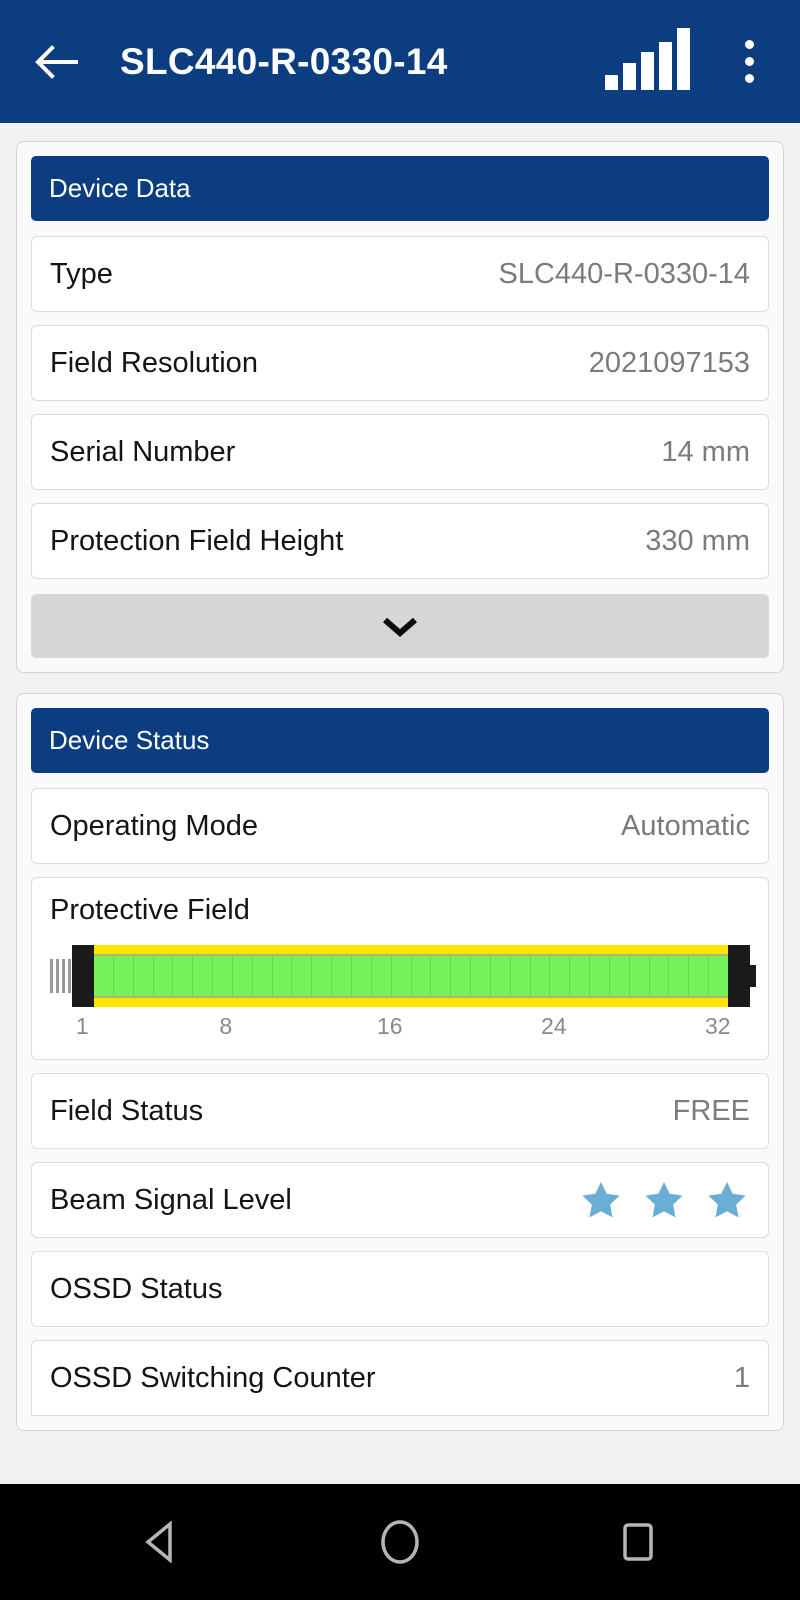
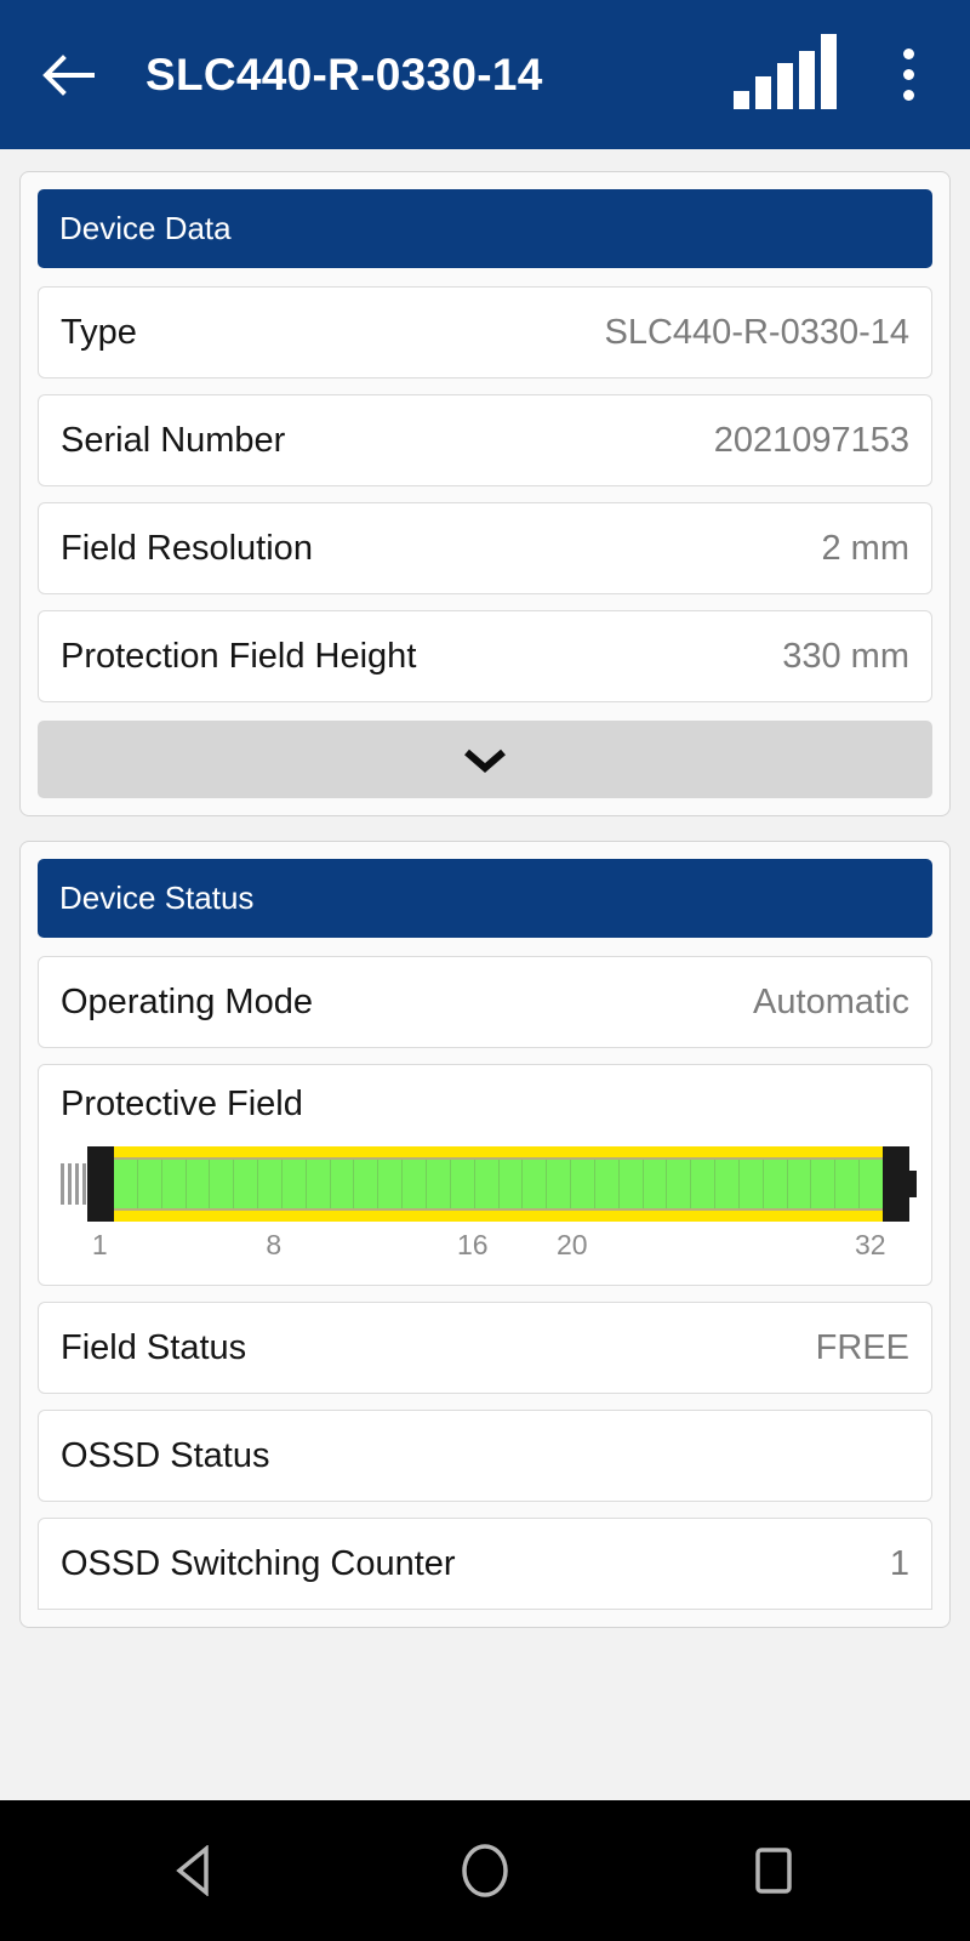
  SLC440-R-0330-14
  Device Data
  Type
  SLC440-R-0330-14
- Field Resolution
+ Serial Number
  2021097153
- Serial Number
+ Field Resolution
- 14 mm
+ 2 mm
  Protection Field Height
  330 mm
  Device Status
  Operating Mode
  Automatic
  Protective Field
  1
  8
  16
- 24
+ 20
  32
  Field Status
  FREE
- Beam Signal Level
  OSSD Status
  OSSD Switching Counter
  1
